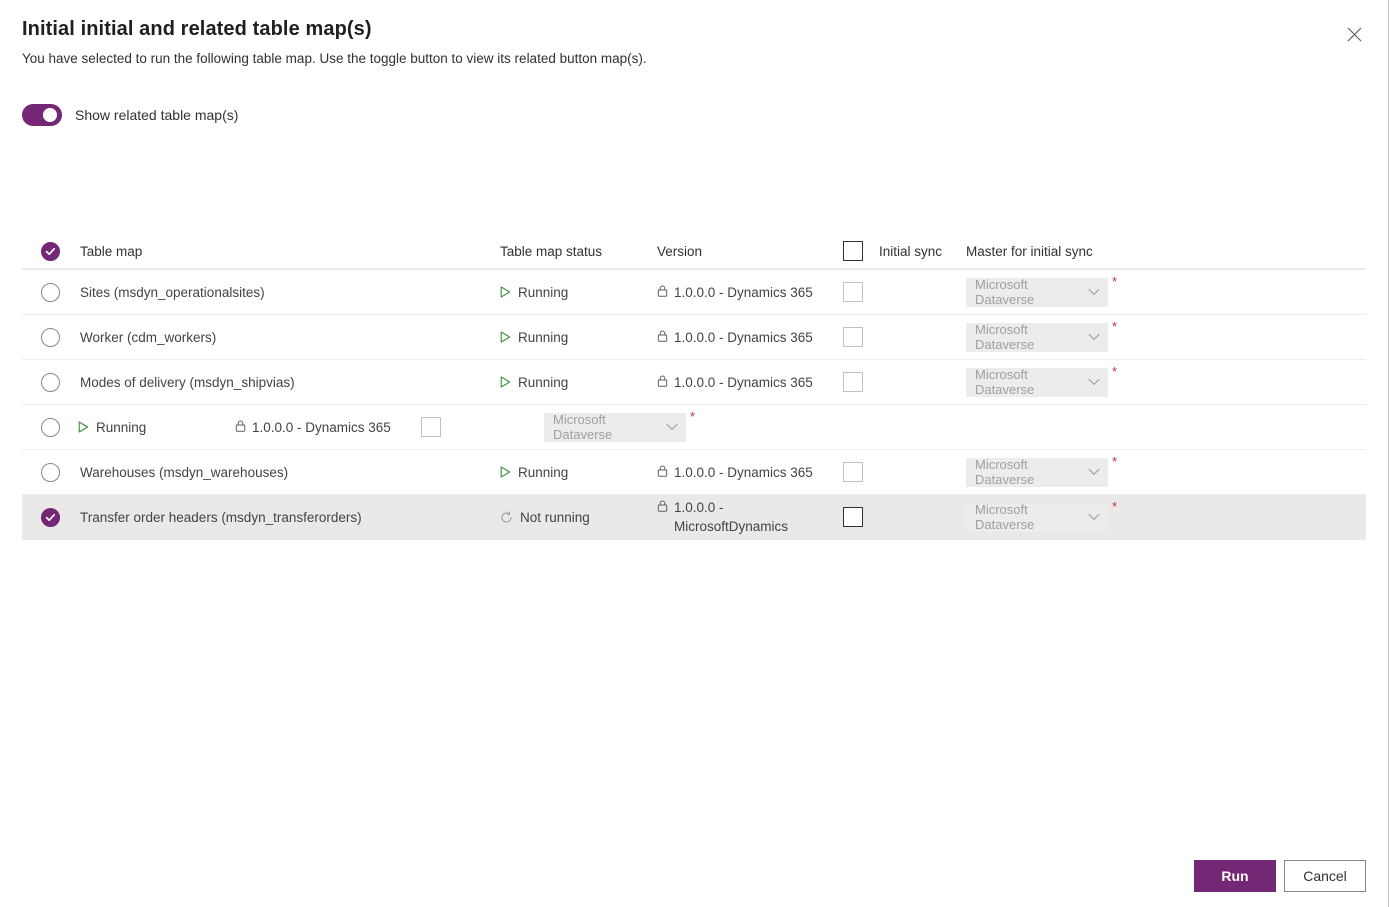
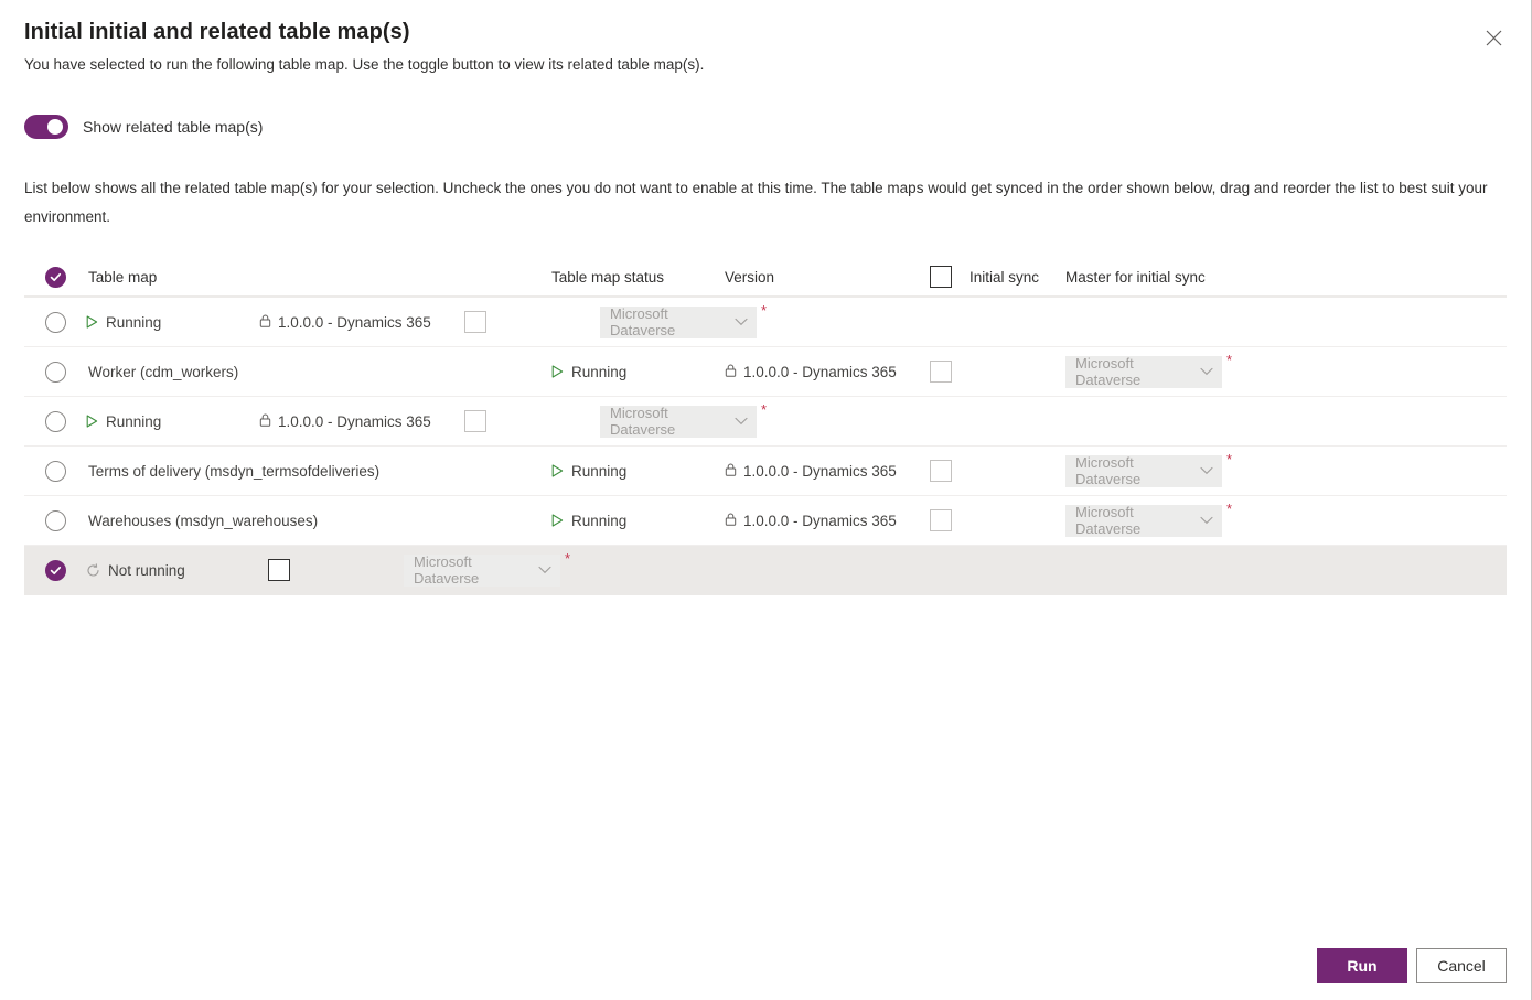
  Initial initial and related table map(s)
- You have selected to run the following table map. Use the toggle button to view its related button map(s).
+ You have selected to run the following table map. Use the toggle button to view its related table map(s).
  Show related table map(s)
+ List below shows all the related table map(s) for your selection. Uncheck the ones you do not want to enable at this time. The table maps would get synced in the order shown below, drag and reorder the list to best suit your environment.
  Table map
  Table map status
  Version
  Initial sync
  Master for initial sync
- Sites (msdyn_operationalsites)
  Running
  1.0.0.0 - Dynamics 365
  Microsoft Dataverse
  *
  Worker (cdm_workers)
  Running
  1.0.0.0 - Dynamics 365
  Microsoft Dataverse
  *
- Modes of delivery (msdyn_shipvias)
  Running
  1.0.0.0 - Dynamics 365
  Microsoft Dataverse
  *
+ Terms of delivery (msdyn_termsofdeliveries)
  Running
  1.0.0.0 - Dynamics 365
  Microsoft Dataverse
  *
  Warehouses (msdyn_warehouses)
  Running
  1.0.0.0 - Dynamics 365
  Microsoft Dataverse
  *
- Transfer order headers (msdyn_transferorders)
  Not running
- 1.0.0.0 - MicrosoftDynamics
  Microsoft Dataverse
  *
  Run
  Cancel
